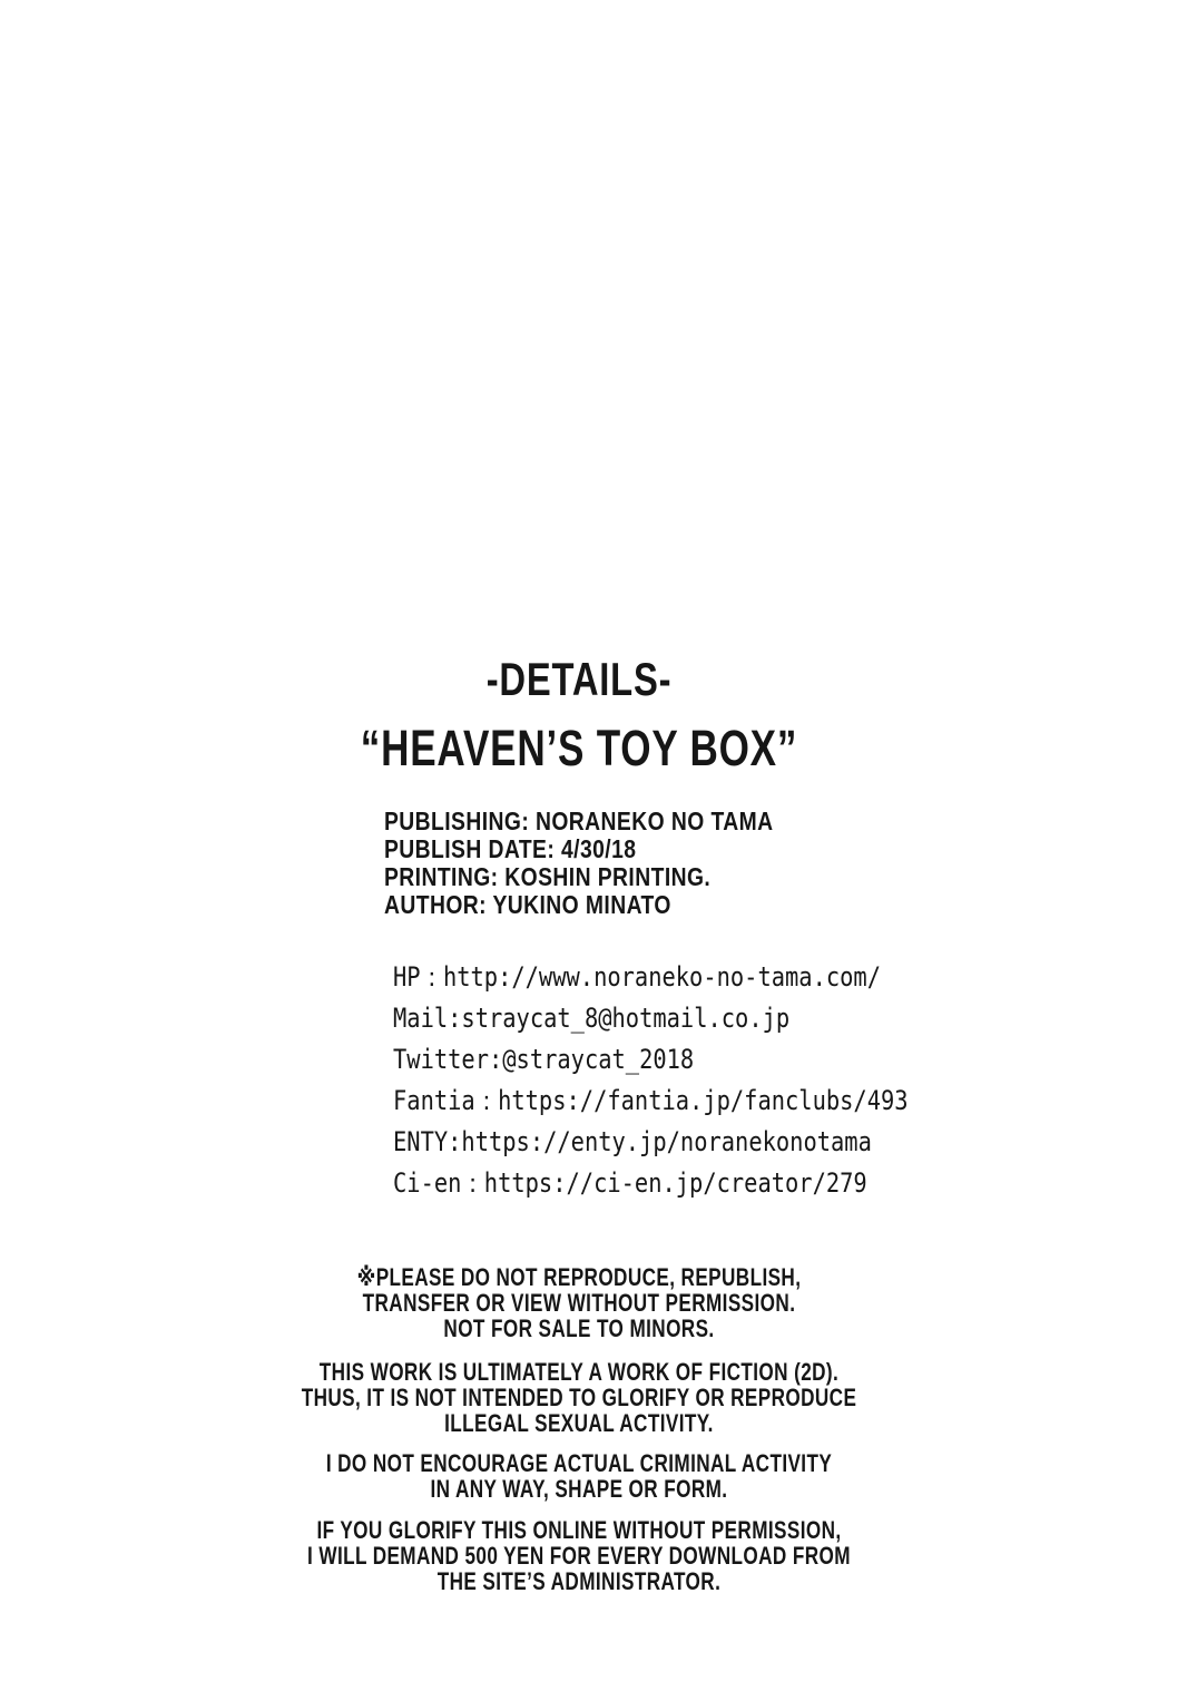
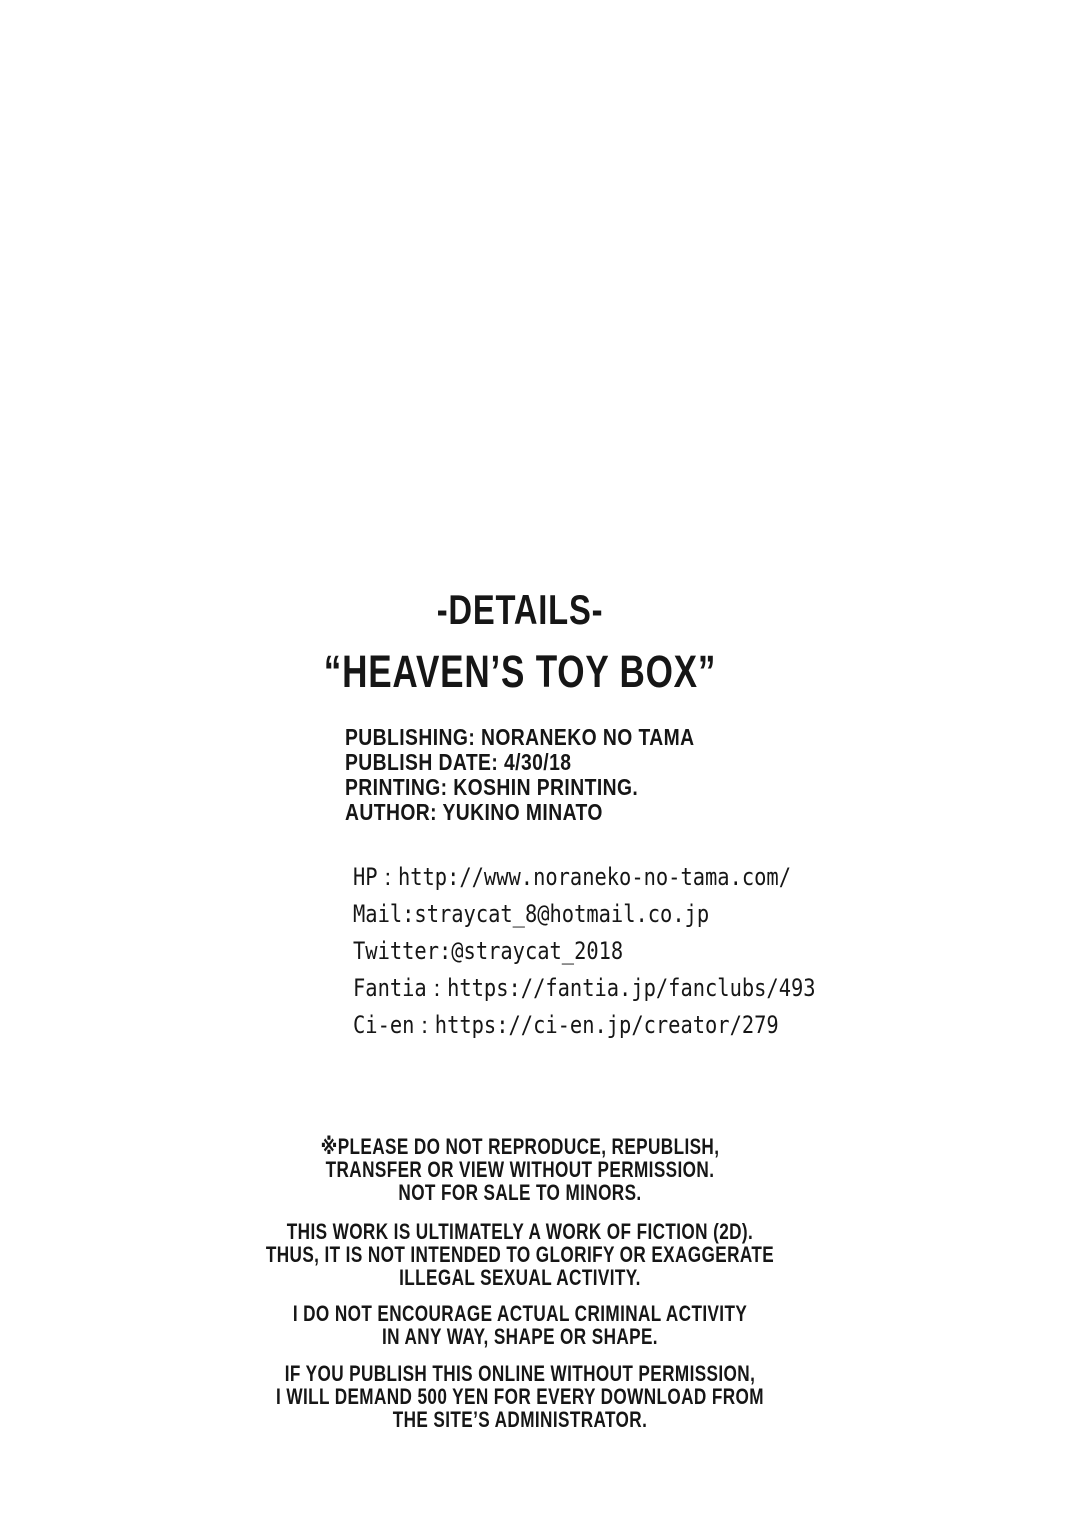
  -DETAILS-
  “HEAVEN’S TOY BOX”
  PUBLISHING: NORANEKO NO TAMA
  PUBLISH DATE: 4/30/18
  PRINTING: KOSHIN PRINTING.
  AUTHOR: YUKINO MINATO
  HP：http://www.noraneko-no-tama.com/
  Mail:straycat_8@hotmail.co.jp
  Twitter:@straycat_2018
  Fantia：https://fantia.jp/fanclubs/493
- ENTY:https://enty.jp/noranekonotama
  Ci-en：https://ci-en.jp/creator/279
  ※PLEASE DO NOT REPRODUCE, REPUBLISH,
  TRANSFER OR VIEW WITHOUT PERMISSION.
  NOT FOR SALE TO MINORS.
  THIS WORK IS ULTIMATELY A WORK OF FICTION (2D).
- THUS, IT IS NOT INTENDED TO GLORIFY OR REPRODUCE
+ THUS, IT IS NOT INTENDED TO GLORIFY OR EXAGGERATE
  ILLEGAL SEXUAL ACTIVITY.
  I DO NOT ENCOURAGE ACTUAL CRIMINAL ACTIVITY
- IN ANY WAY, SHAPE OR FORM.
+ IN ANY WAY, SHAPE OR SHAPE.
- IF YOU GLORIFY THIS ONLINE WITHOUT PERMISSION,
+ IF YOU PUBLISH THIS ONLINE WITHOUT PERMISSION,
  I WILL DEMAND 500 YEN FOR EVERY DOWNLOAD FROM
  THE SITE’S ADMINISTRATOR.
